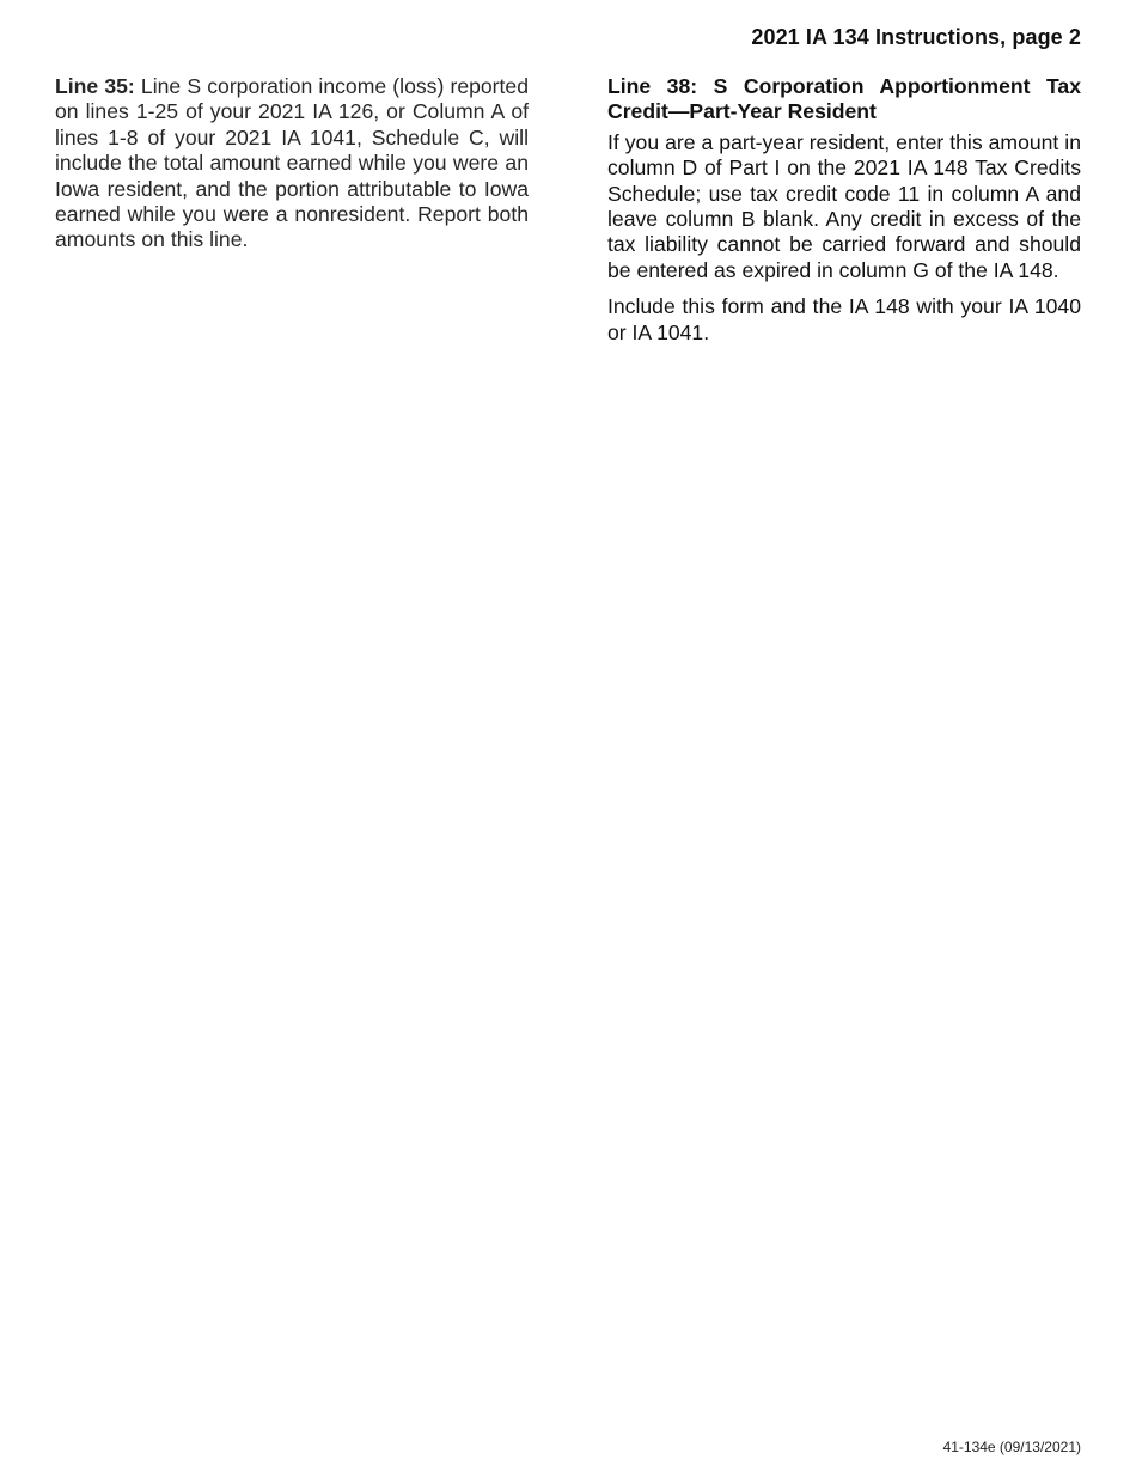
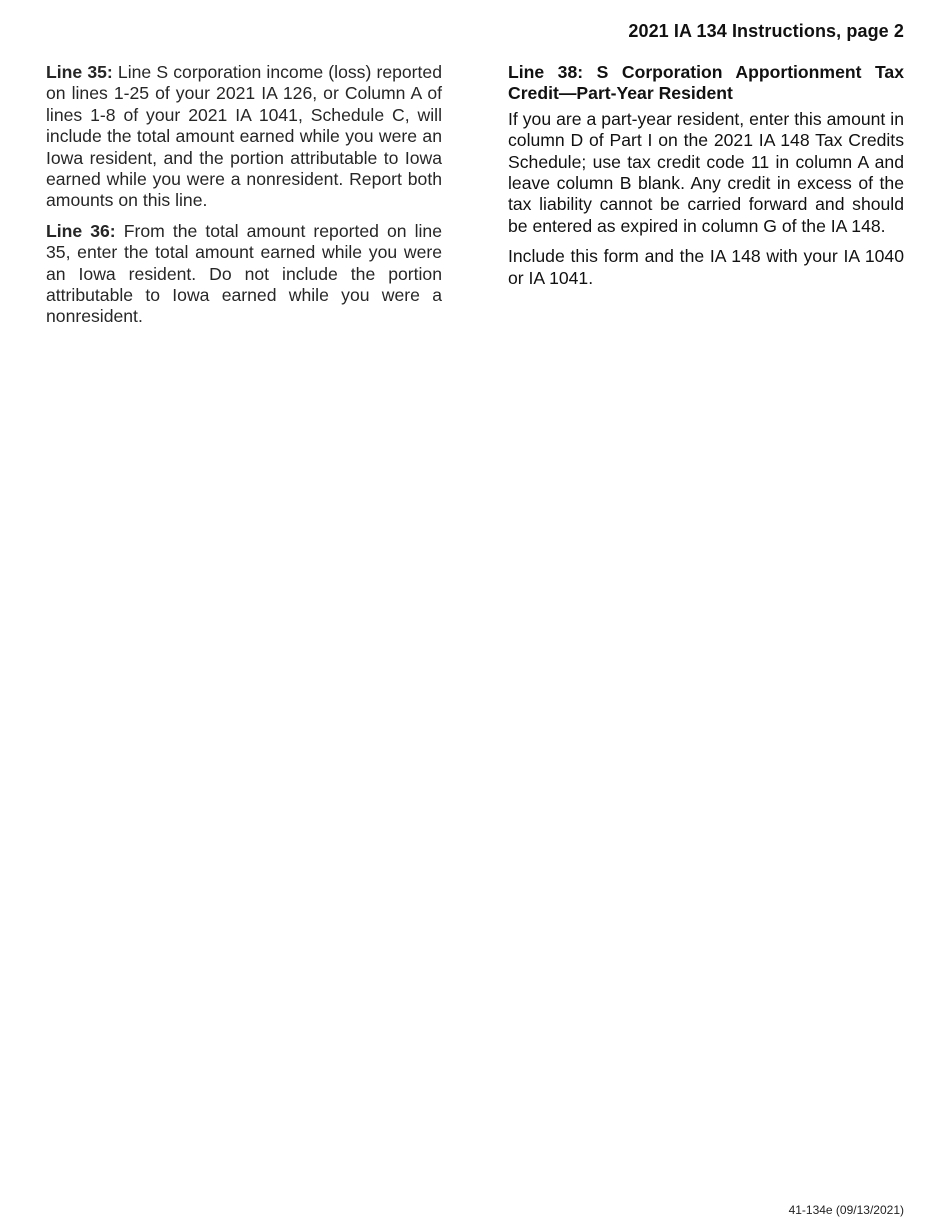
  2021 IA 134 Instructions, page 2
  Line 35: Line S corporation income (loss) reported on lines 1-25 of your 2021 IA 126, or Column A of lines 1-8 of your 2021 IA 1041, Schedule C, will include the total amount earned while you were an Iowa resident, and the portion attributable to Iowa earned while you were a nonresident. Report both amounts on this line.
+ Line 36: From the total amount reported on line 35, enter the total amount earned while you were an Iowa resident. Do not include the portion attributable to Iowa earned while you were a nonresident.
  Line 38: S Corporation Apportionment Tax Credit—Part-Year Resident
  If you are a part-year resident, enter this amount in column D of Part I on the 2021 IA 148 Tax Credits Schedule; use tax credit code 11 in column A and leave column B blank. Any credit in excess of the tax liability cannot be carried forward and should be entered as expired in column G of the IA 148.
  Include this form and the IA 148 with your IA 1040 or IA 1041.
  41-134e (09/13/2021)
